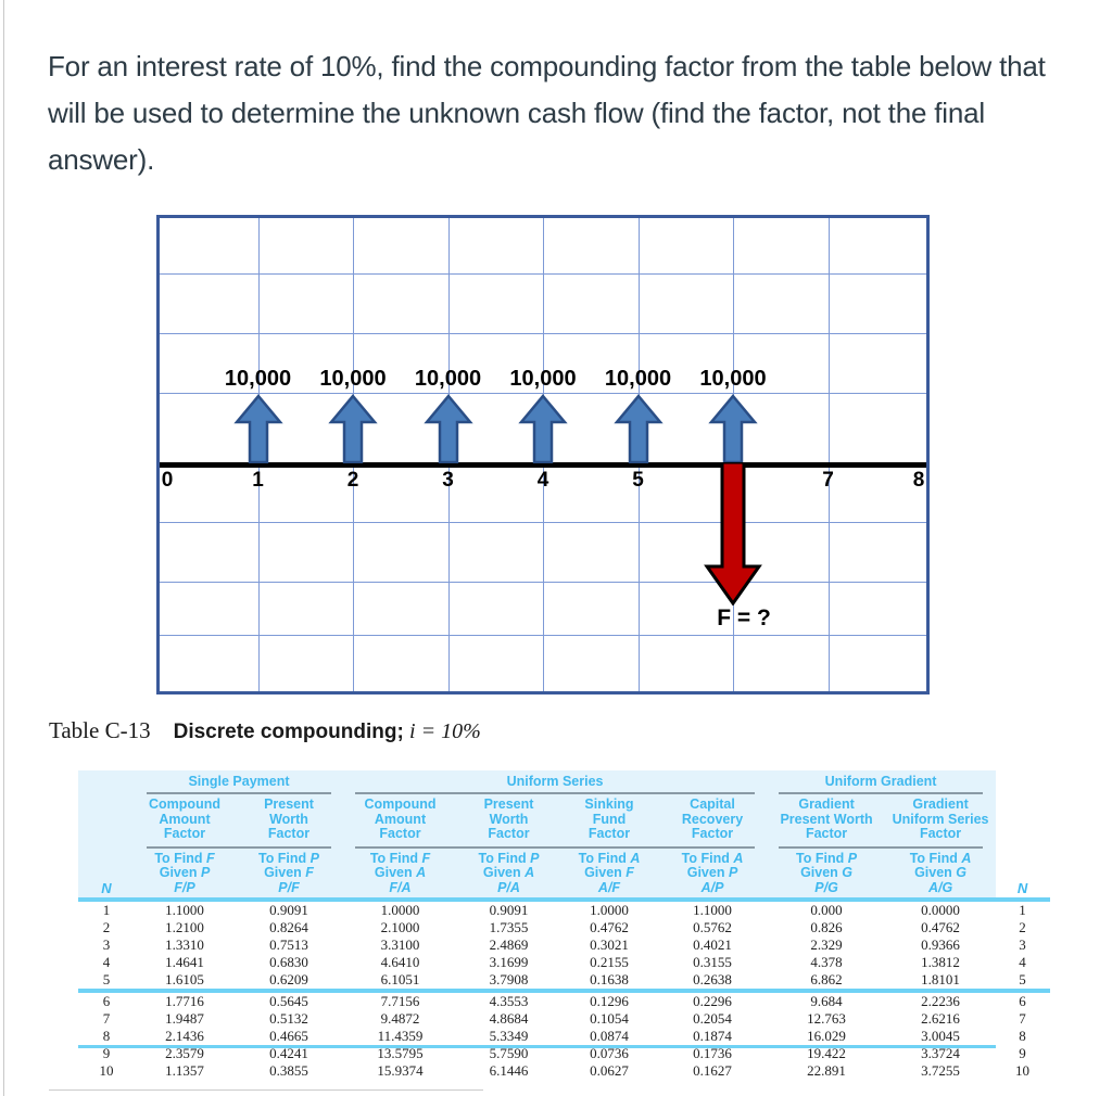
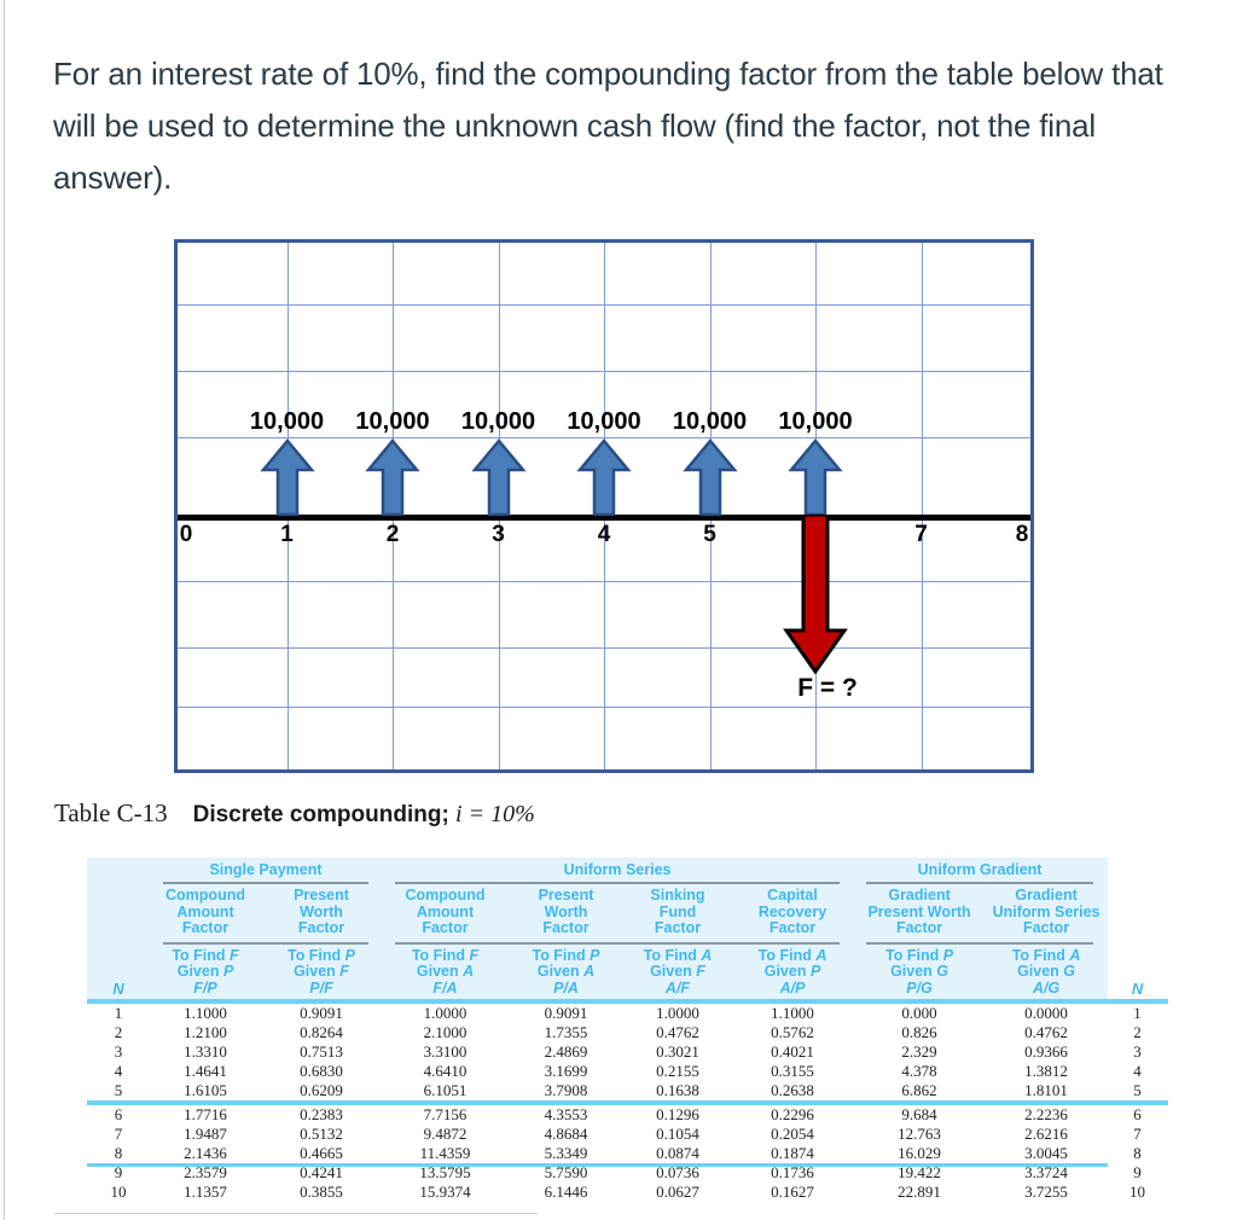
  For an interest rate of 10%, find the compounding factor from the table below that will be used to determine the unknown cash flow (find the factor, not the final answer).
  0
  1
  2
  3
  4
  5
  7
  8
  10,000
  10,000
  10,000
  10,000
  10,000
  10,000
  F = ?
  Table C-13 Discrete compounding; i = 10%
  	Single Payment	Uniform Series	Uniform Gradient
  	CompoundAmountFactor	PresentWorthFactor	CompoundAmountFactor	PresentWorthFactor	SinkingFundFactor	CapitalRecoveryFactor	GradientPresent WorthFactor	GradientUniform SeriesFactor
  N	To Find FGiven PF/P	To Find PGiven FP/F	To Find FGiven AF/A	To Find PGiven AP/A	To Find AGiven FA/F	To Find AGiven PA/P	To Find PGiven GP/G	To Find AGiven GA/G	N
  1	1.1000	0.9091	1.0000	0.9091	1.0000	1.1000	0.000	0.0000	1
  2	1.2100	0.8264	2.1000	1.7355	0.4762	0.5762	0.826	0.4762	2
  3	1.3310	0.7513	3.3100	2.4869	0.3021	0.4021	2.329	0.9366	3
  4	1.4641	0.6830	4.6410	3.1699	0.2155	0.3155	4.378	1.3812	4
  5	1.6105	0.6209	6.1051	3.7908	0.1638	0.2638	6.862	1.8101	5
- 6	1.7716	0.5645	7.7156	4.3553	0.1296	0.2296	9.684	2.2236	6
+ 6	1.7716	0.2383	7.7156	4.3553	0.1296	0.2296	9.684	2.2236	6
  7	1.9487	0.5132	9.4872	4.8684	0.1054	0.2054	12.763	2.6216	7
  8	2.1436	0.4665	11.4359	5.3349	0.0874	0.1874	16.029	3.0045	8
  9	2.3579	0.4241	13.5795	5.7590	0.0736	0.1736	19.422	3.3724	9
  10	1.1357	0.3855	15.9374	6.1446	0.0627	0.1627	22.891	3.7255	10
